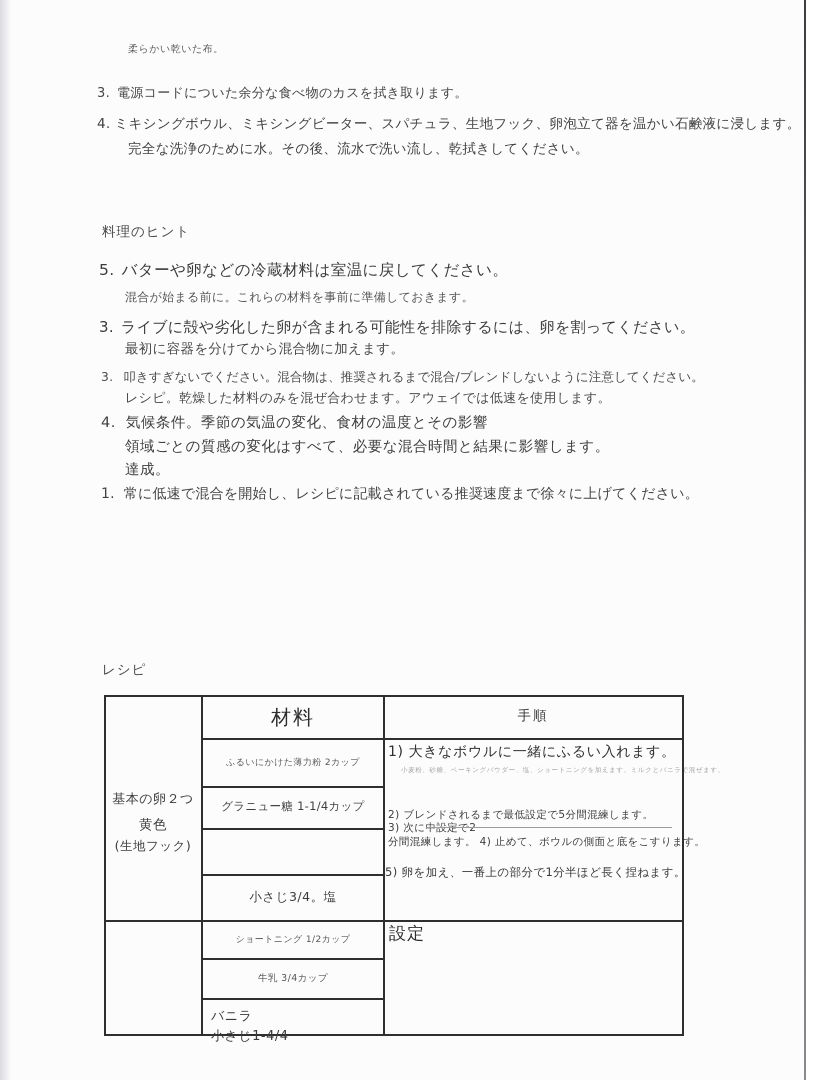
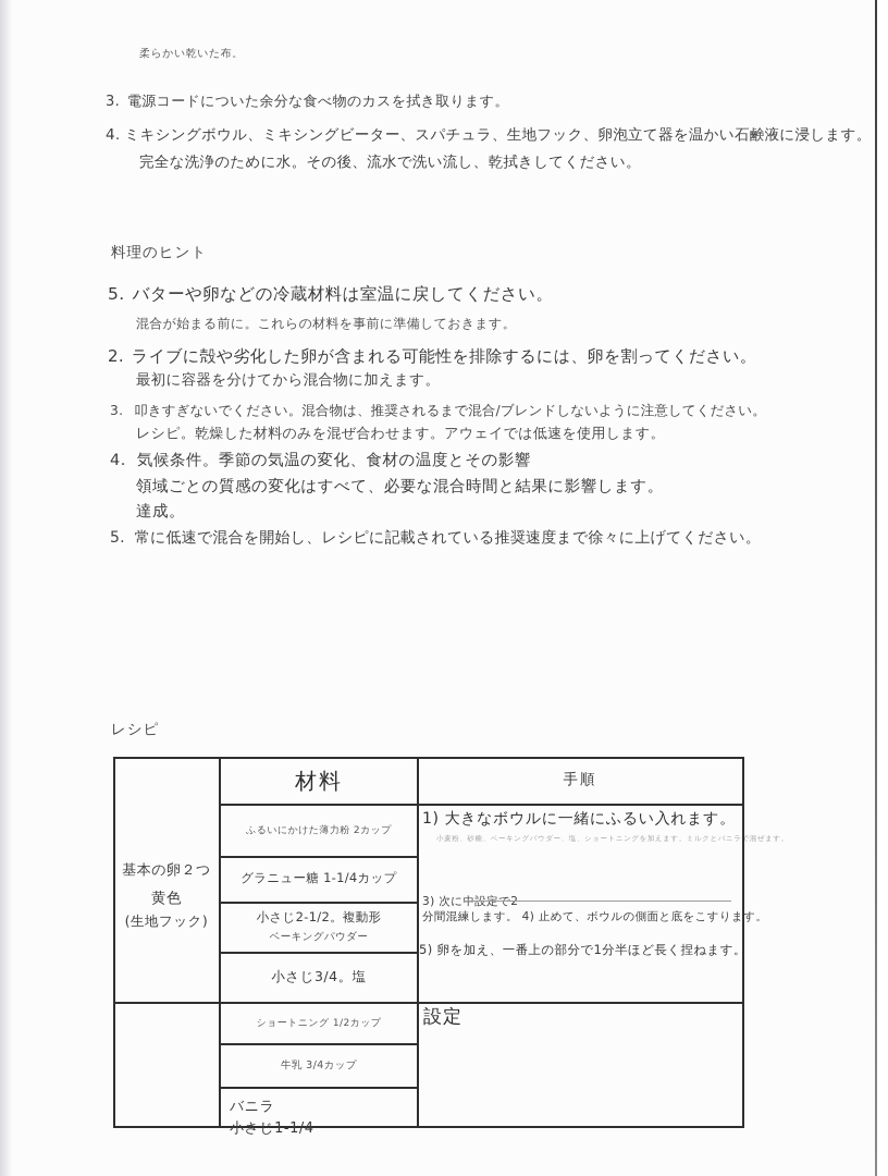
  柔らかい乾いた布。
  3. 電源コードについた余分な食べ物のカスを拭き取ります。
  4. ミキシングボウル、ミキシングビーター、スパチュラ、生地フック、卵泡立て器を温かい石鹸液に浸します。
  完全な洗浄のために水。その後、流水で洗い流し、乾拭きしてください。
  料理のヒント
  5. バターや卵などの冷蔵材料は室温に戻してください。
  混合が始まる前に。これらの材料を事前に準備しておきます。
- 3. ライブに殻や劣化した卵が含まれる可能性を排除するには、卵を割ってください。
+ 2. ライブに殻や劣化した卵が含まれる可能性を排除するには、卵を割ってください。
  最初に容器を分けてから混合物に加えます。
  3. 叩きすぎないでください。混合物は、推奨されるまで混合/ブレンドしないように注意してください。
  レシピ。乾燥した材料のみを混ぜ合わせます。アウェイでは低速を使用します。
  4. 気候条件。季節の気温の変化、食材の温度とその影響
  領域ごとの質感の変化はすべて、必要な混合時間と結果に影響します。
  達成。
- 1. 常に低速で混合を開始し、レシピに記載されている推奨速度まで徐々に上げてください。
+ 5. 常に低速で混合を開始し、レシピに記載されている推奨速度まで徐々に上げてください。
  レシピ
  材料
  手順
  基本の卵２つ
  黄色
  (生地フック)
  ふるいにかけた薄力粉 2カップ
  グラニュー糖 1-1/4カップ
+ 小さじ2-1/2。複動形
+ ベーキングパウダー
  小さじ3/4。塩
  1) 大きなボウルに一緒にふるい入れます。
  小麦粉、砂糖、ベーキングパウダー、塩、ショートニングを加えます。ミルクとバニラで混ぜます。
- 2) ブレンドされるまで最低設定で5分間混練します。
  3) 次に中設定で2
  分間混練します。 4) 止めて、ボウルの側面と底をこすります。
  5) 卵を加え、一番上の部分で1分半ほど長く捏ねます。
  ショートニング 1/2カップ
  牛乳 3/4カップ
  バニラ
- 小さじ1-4/4
+ 小さじ1-1/4
  設定
